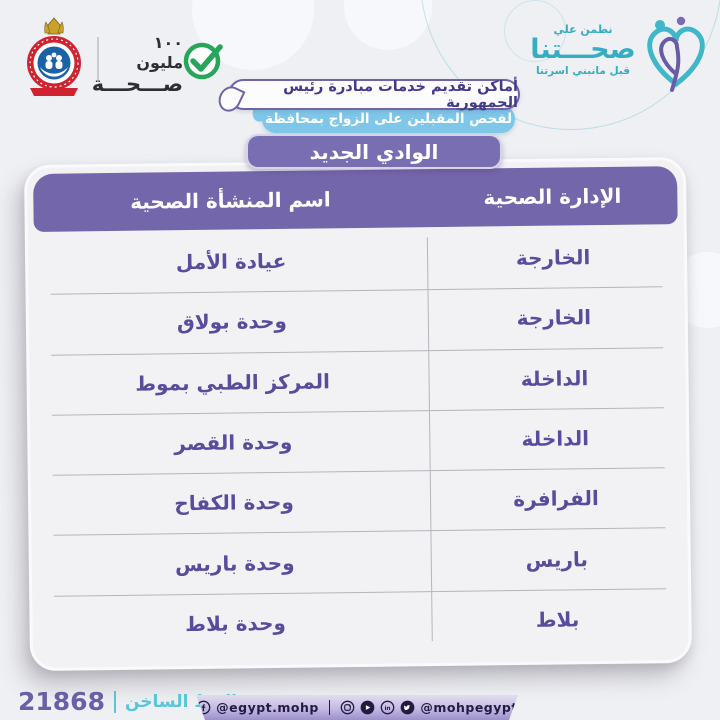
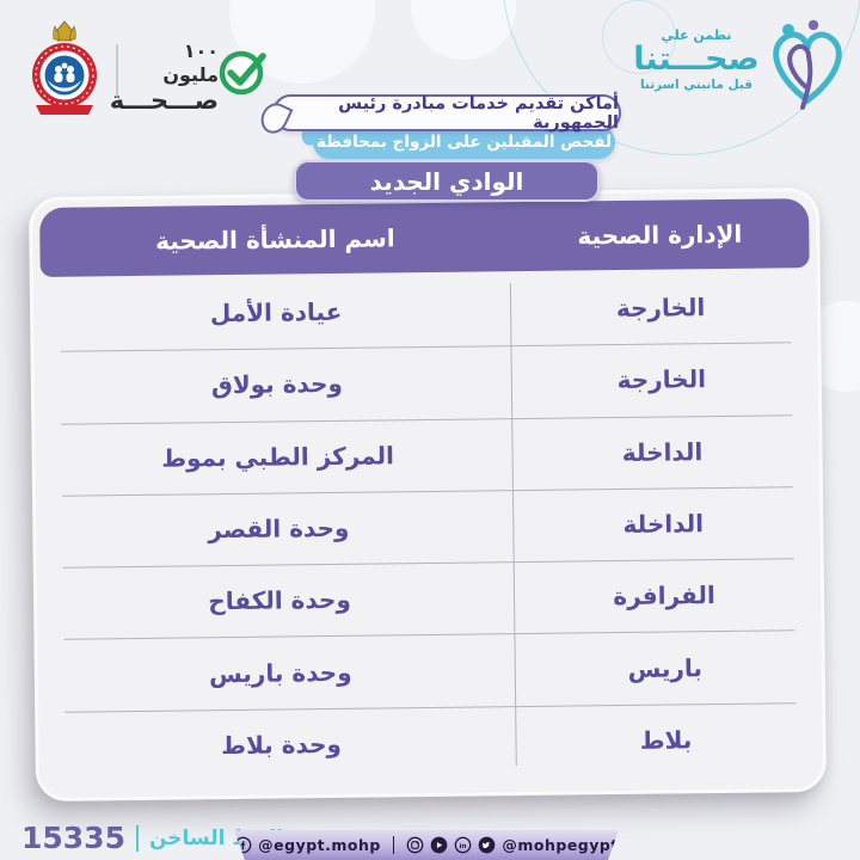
  ١٠٠ مليون
  صـــحـــة
  نطمن علي
  صحـــتنا
  قبل مانبني اسرتنا
  أماكن تقديم خدمات مبادرة رئيس الجمهورية
  لفحص المقبلين على الزواج بمحافظة
  الوادي الجديد
  الإدارة الصحية
  اسم المنشأة الصحية
  الخارجة
  عيادة الأمل
  الخارجة
  وحدة بولاق
  الداخلة
  المركز الطبي بموط
  الداخلة
  وحدة القصر
  الفرافرة
  وحدة الكفاح
  باريس
  وحدة باريس
  بلاط
  وحدة بلاط
- 21868
+ 15335
  @egypt.mohp
  @mohpegyp
